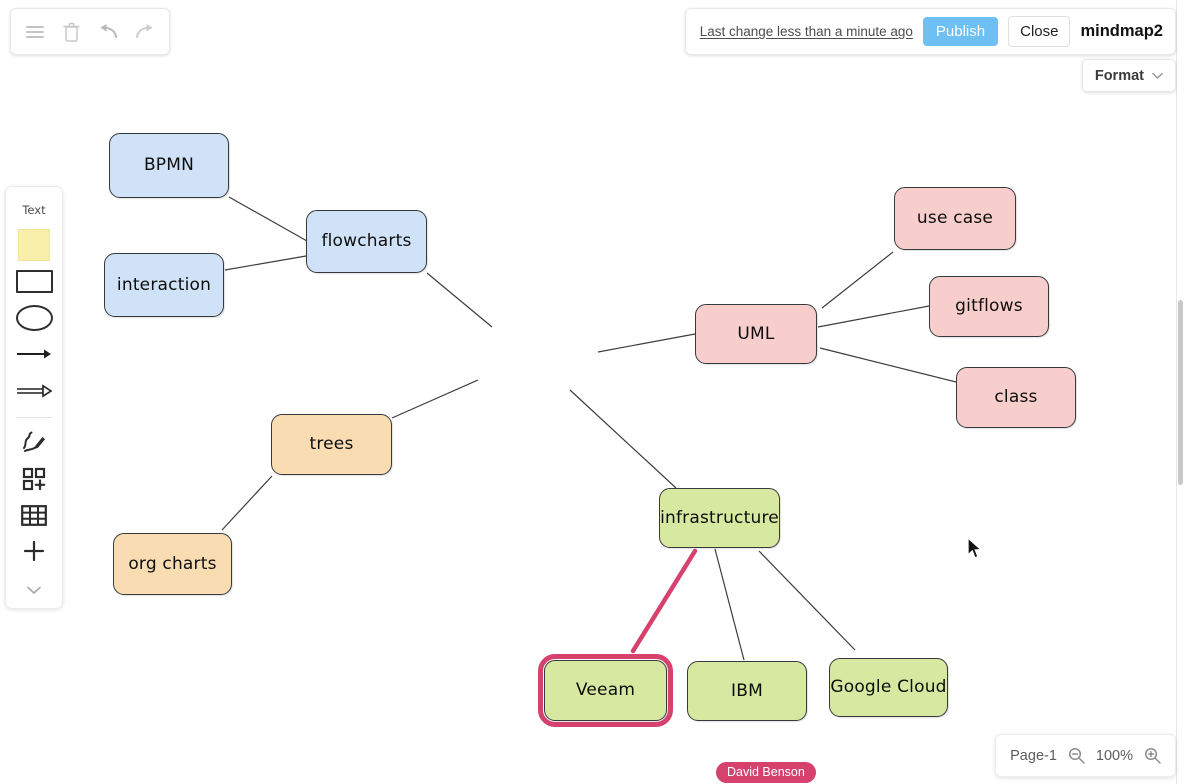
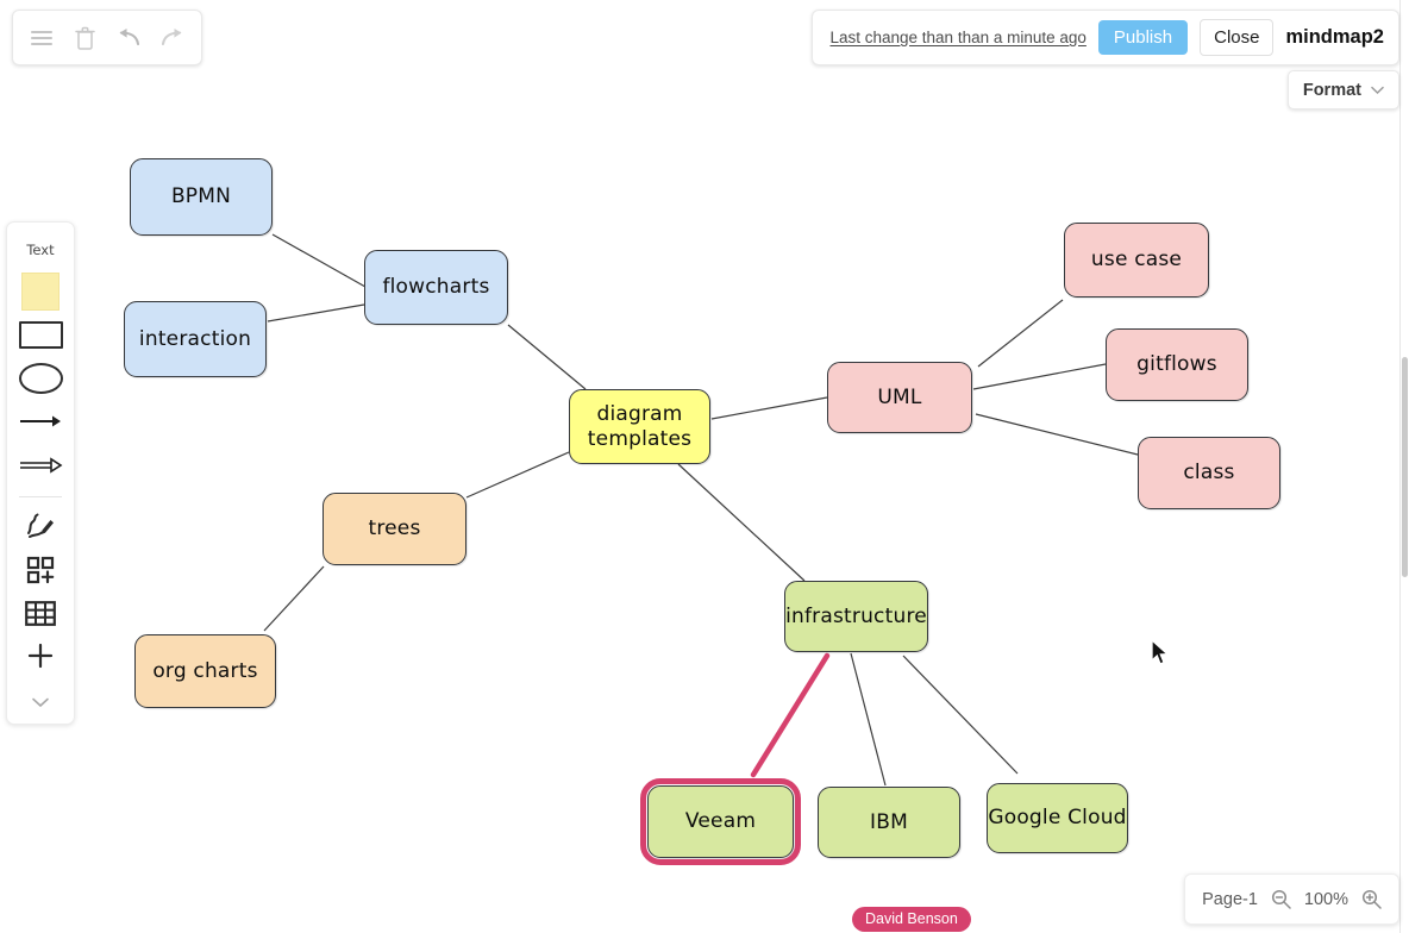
  BPMN
  interaction
  flowcharts
+ diagram
+ templates
  UML
  use case
  gitflows
  class
  trees
  org charts
  infrastructure
  Veeam
  IBM
  Google Cloud
  David Benson
- Last change less than a minute ago
+ Last change than than a minute ago
  Publish
  Close
  mindmap2
  Format
  Text
  Page-1
  100%
